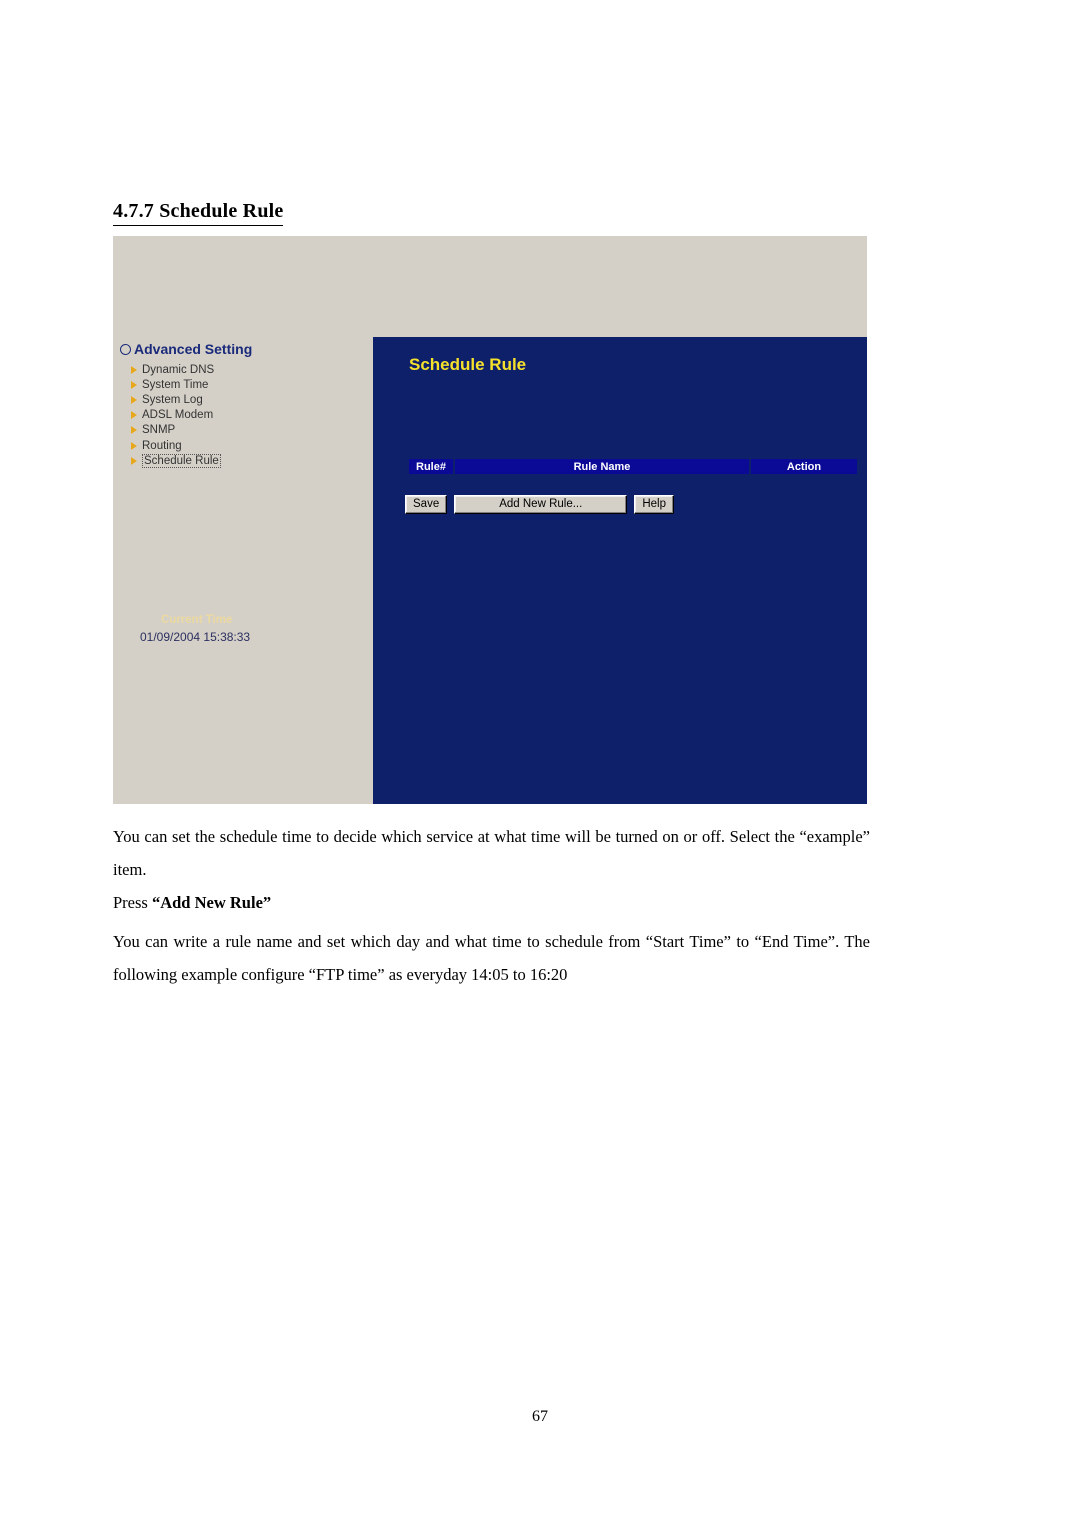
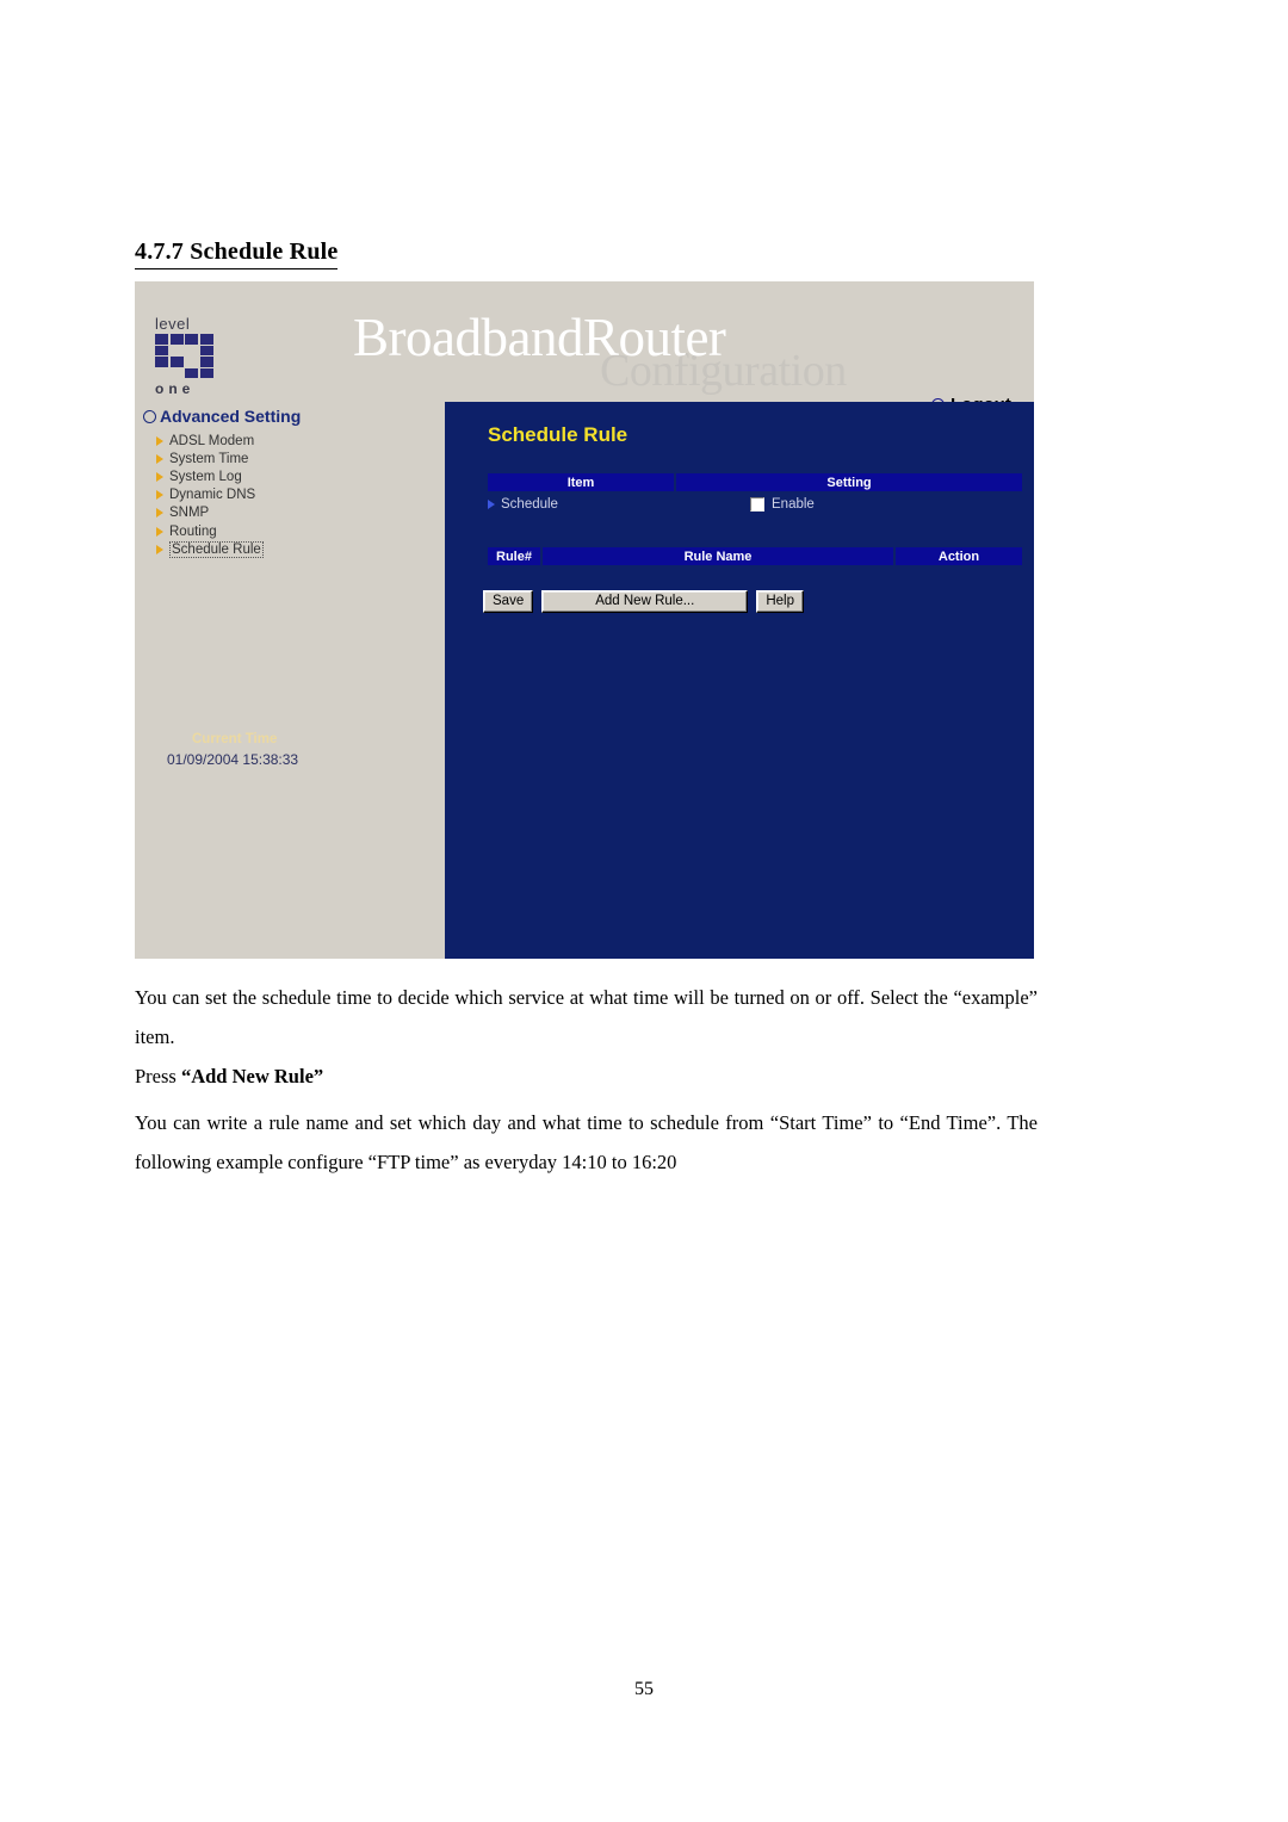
  4.7.7 Schedule Rule
+ Configuration
+ BroadbandRouter
+ level
+ one
  Advanced Setting
- Dynamic DNS
+ ADSL Modem
  System Time
  System Log
- ADSL Modem
+ Dynamic DNS
  SNMP
  Routing
  Schedule Rule
  Current Time
  01/09/2004 15:38:33
  Schedule Rule
+ Item
+ Setting
+ Schedule
+ Enable
  Rule#
  Rule Name
  Action
  Save
  Add New Rule...
  Help
  You can set the schedule time to decide which service at what time will be turned on or off. Select the “example” item.
  Press “Add New Rule”
- You can write a rule name and set which day and what time to schedule from “Start Time” to “End Time”. The following example configure “FTP time” as everyday 14:05 to 16:20
+ You can write a rule name and set which day and what time to schedule from “Start Time” to “End Time”. The following example configure “FTP time” as everyday 14:10 to 16:20
- 67
+ 55
